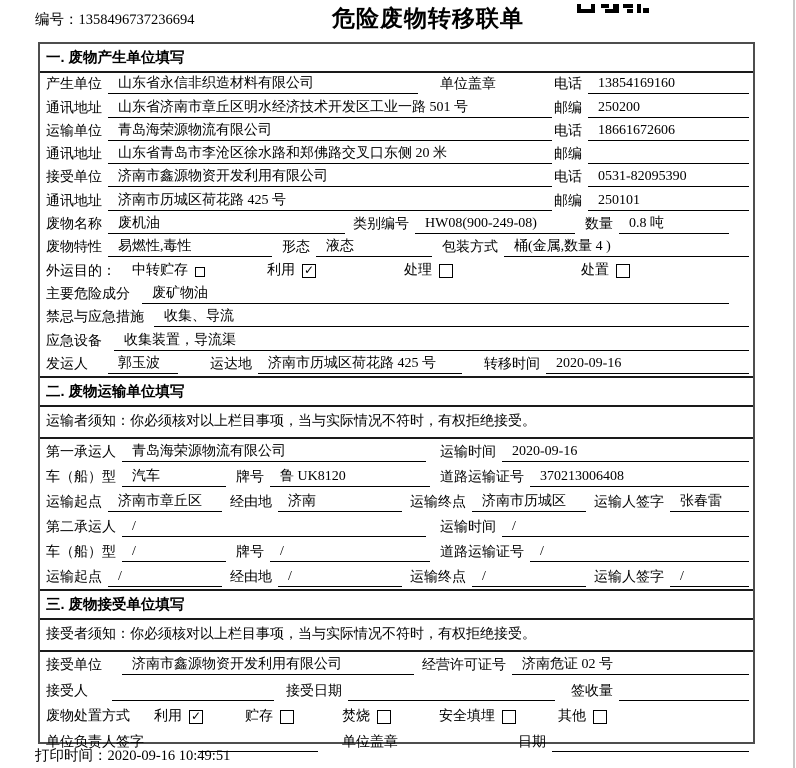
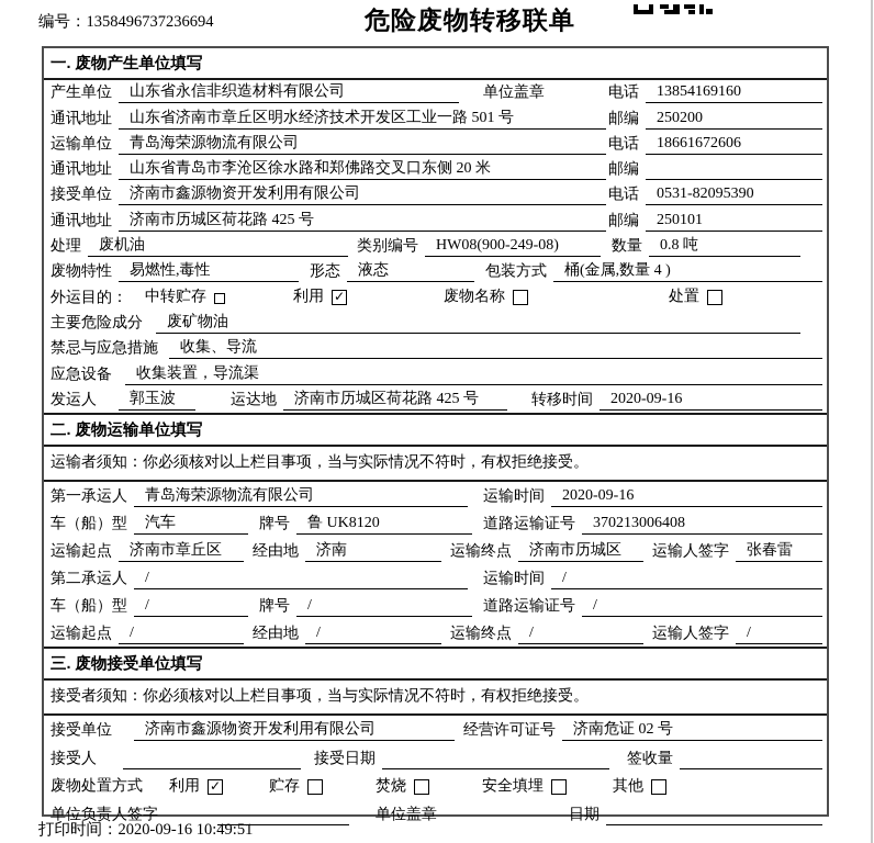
  编号：1358496737236694
  危险废物转移联单
  一. 废物产生单位填写
  产生单位
  山东省永信非织造材料有限公司
  单位盖章
  电话
  13854169160
  通讯地址
  山东省济南市章丘区明水经济技术开发区工业一路 501 号
  邮编
  250200
  运输单位
  青岛海荣源物流有限公司
  电话
  18661672606
  通讯地址
  山东省青岛市李沧区徐水路和郑佛路交叉口东侧 20 米
  邮编
  接受单位
  济南市鑫源物资开发利用有限公司
  电话
  0531-82095390
  通讯地址
  济南市历城区荷花路 425 号
  邮编
  250101
- 废物名称
+ 处理
  废机油
  类别编号
  HW08(900-249-08)
  数量
  0.8 吨
  废物特性
  易燃性,毒性
  形态
  液态
  包装方式
  桶(金属,数量 4 )
  外运目的：
  中转贮存
  利用
  ✓
- 处理
+ 废物名称
  处置
  主要危险成分
  废矿物油
  禁忌与应急措施
  收集、导流
  应急设备
  收集装置，导流渠
  发运人
  郭玉波
  运达地
  济南市历城区荷花路 425 号
  转移时间
  2020-09-16
  二. 废物运输单位填写
  运输者须知：你必须核对以上栏目事项，当与实际情况不符时，有权拒绝接受。
  第一承运人
  青岛海荣源物流有限公司
  运输时间
  2020-09-16
  车（船）型
  汽车
  牌号
  鲁 UK8120
  道路运输证号
  370213006408
  运输起点
  济南市章丘区
  经由地
  济南
  运输终点
  济南市历城区
  运输人签字
  张春雷
  第二承运人
  /
  运输时间
  /
  车（船）型
  /
  牌号
  /
  道路运输证号
  /
  运输起点
  /
  经由地
  /
  运输终点
  /
  运输人签字
  /
  三. 废物接受单位填写
  接受者须知：你必须核对以上栏目事项，当与实际情况不符时，有权拒绝接受。
  接受单位
  济南市鑫源物资开发利用有限公司
  经营许可证号
  济南危证 02 号
  接受人
  接受日期
  签收量
  废物处置方式
  利用
  ✓
  贮存
  焚烧
  安全填埋
  其他
  单位负责人签字
  单位盖章
  日期
  打印时间：2020-09-16 10:49:51
